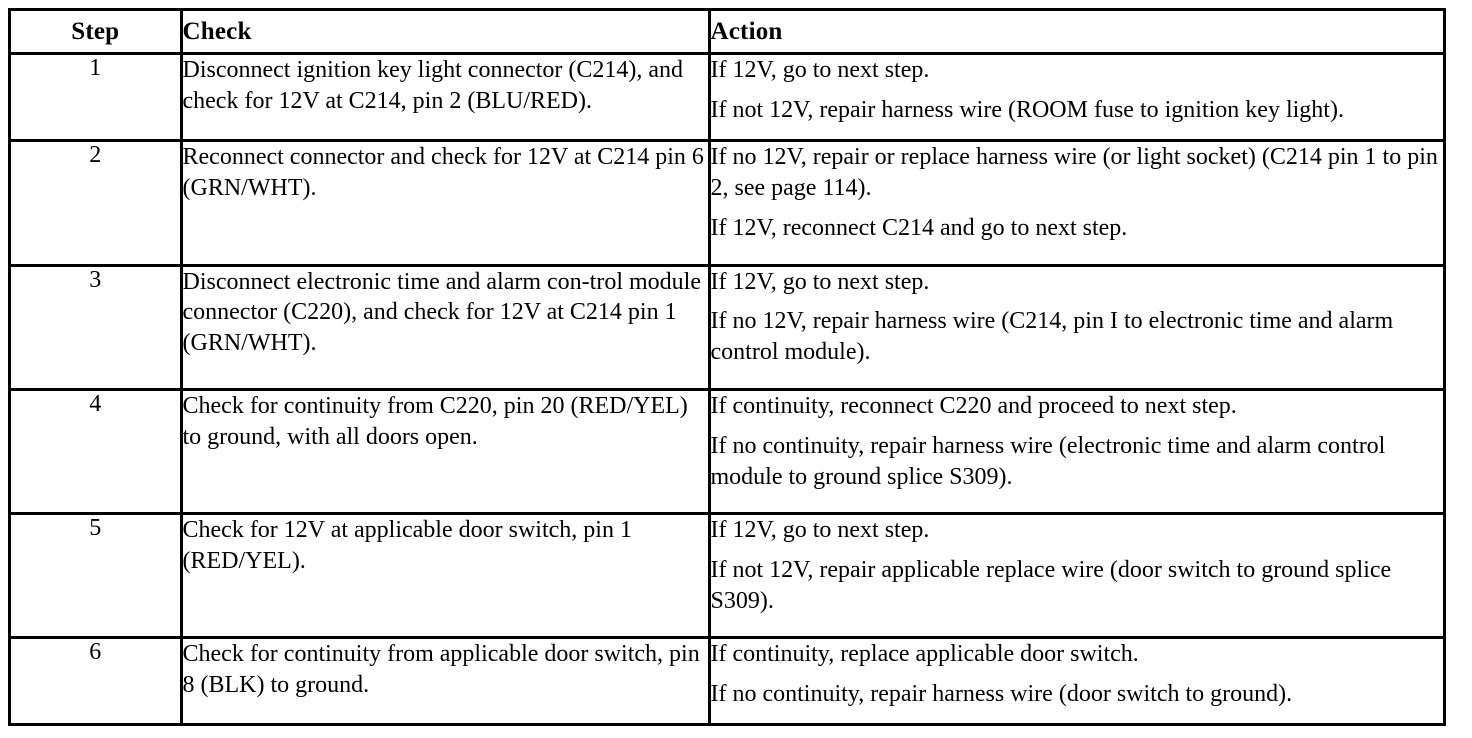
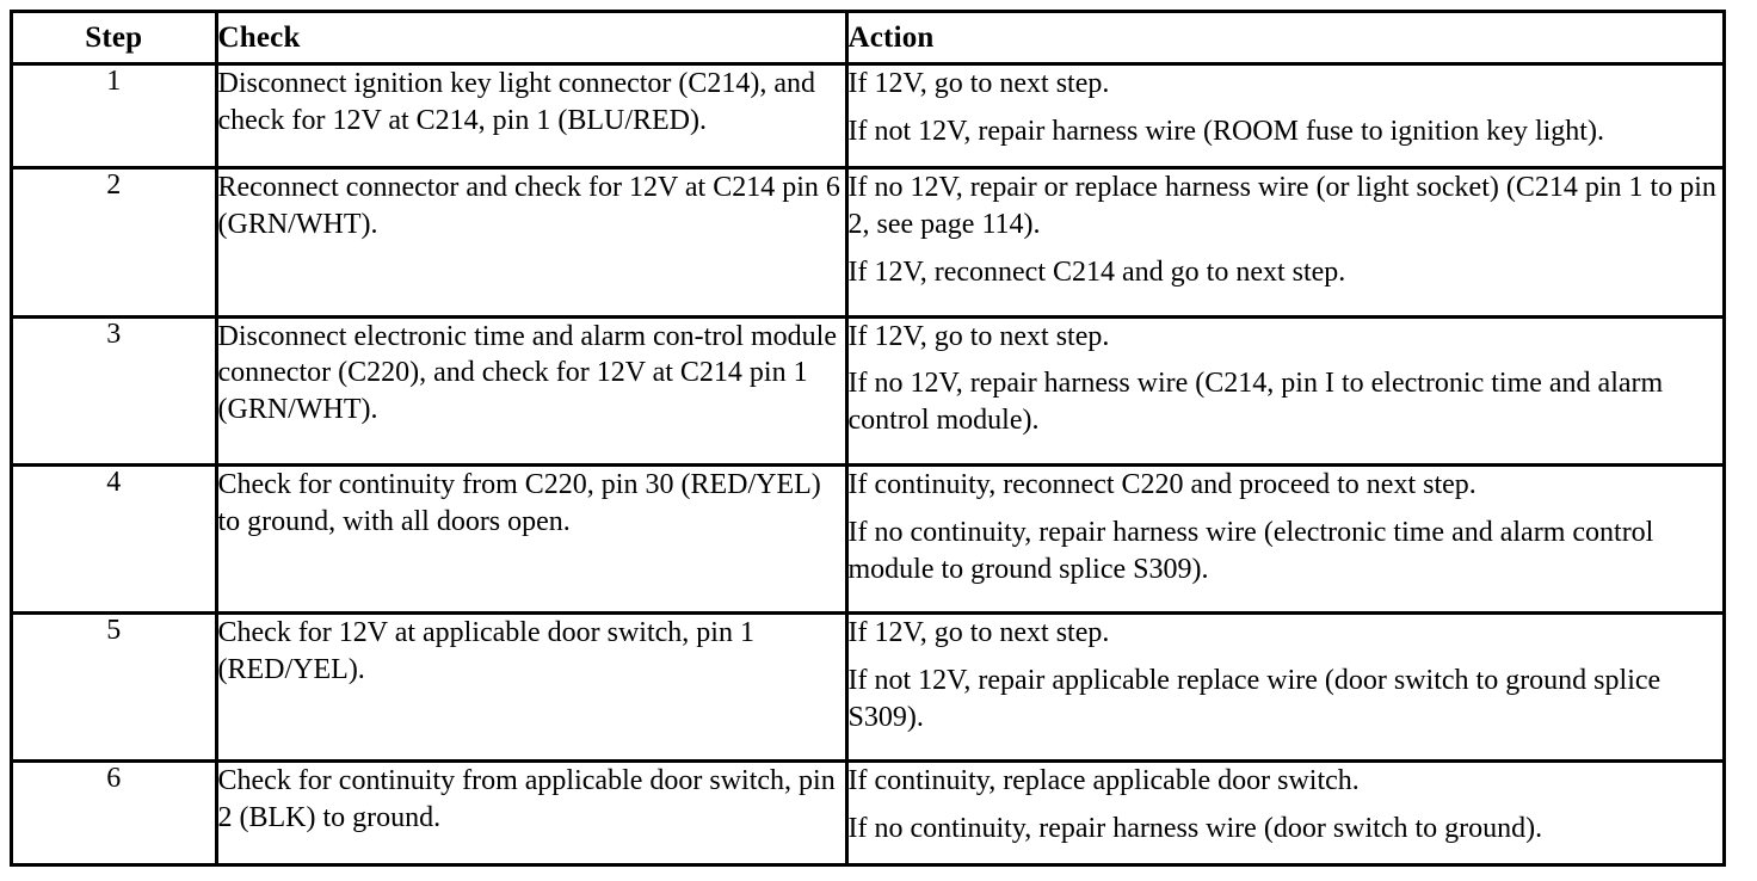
  Step	Check	Action
- 1	Disconnect ignition key light connector (C214), and check for 12V at C214, pin 2 (BLU/RED).	If 12V, go to next step.If not 12V, repair harness wire (ROOM fuse to ignition key light).
+ 1	Disconnect ignition key light connector (C214), and check for 12V at C214, pin 1 (BLU/RED).	If 12V, go to next step.If not 12V, repair harness wire (ROOM fuse to ignition key light).
  2	Reconnect connector and check for 12V at C214 pin 6 (GRN/WHT).	If no 12V, repair or replace harness wire (or light socket) (C214 pin 1 to pin 2, see page 114).If 12V, reconnect C214 and go to next step.
  3	Disconnect electronic time and alarm con-trol module connector (C220), and check for 12V at C214 pin 1 (GRN/WHT).	If 12V, go to next step.If no 12V, repair harness wire (C214, pin I to electronic time and alarm control module).
- 4	Check for continuity from C220, pin 20 (RED/YEL) to ground, with all doors open.	If continuity, reconnect C220 and proceed to next step.If no continuity, repair harness wire (electronic time and alarm control module to ground splice S309).
+ 4	Check for continuity from C220, pin 30 (RED/YEL) to ground, with all doors open.	If continuity, reconnect C220 and proceed to next step.If no continuity, repair harness wire (electronic time and alarm control module to ground splice S309).
  5	Check for 12V at applicable door switch, pin 1 (RED/YEL).	If 12V, go to next step.If not 12V, repair applicable replace wire (door switch to ground splice S309).
- 6	Check for continuity from applicable door switch, pin 8 (BLK) to ground.	If continuity, replace applicable door switch.If no continuity, repair harness wire (door switch to ground).
+ 6	Check for continuity from applicable door switch, pin 2 (BLK) to ground.	If continuity, replace applicable door switch.If no continuity, repair harness wire (door switch to ground).
